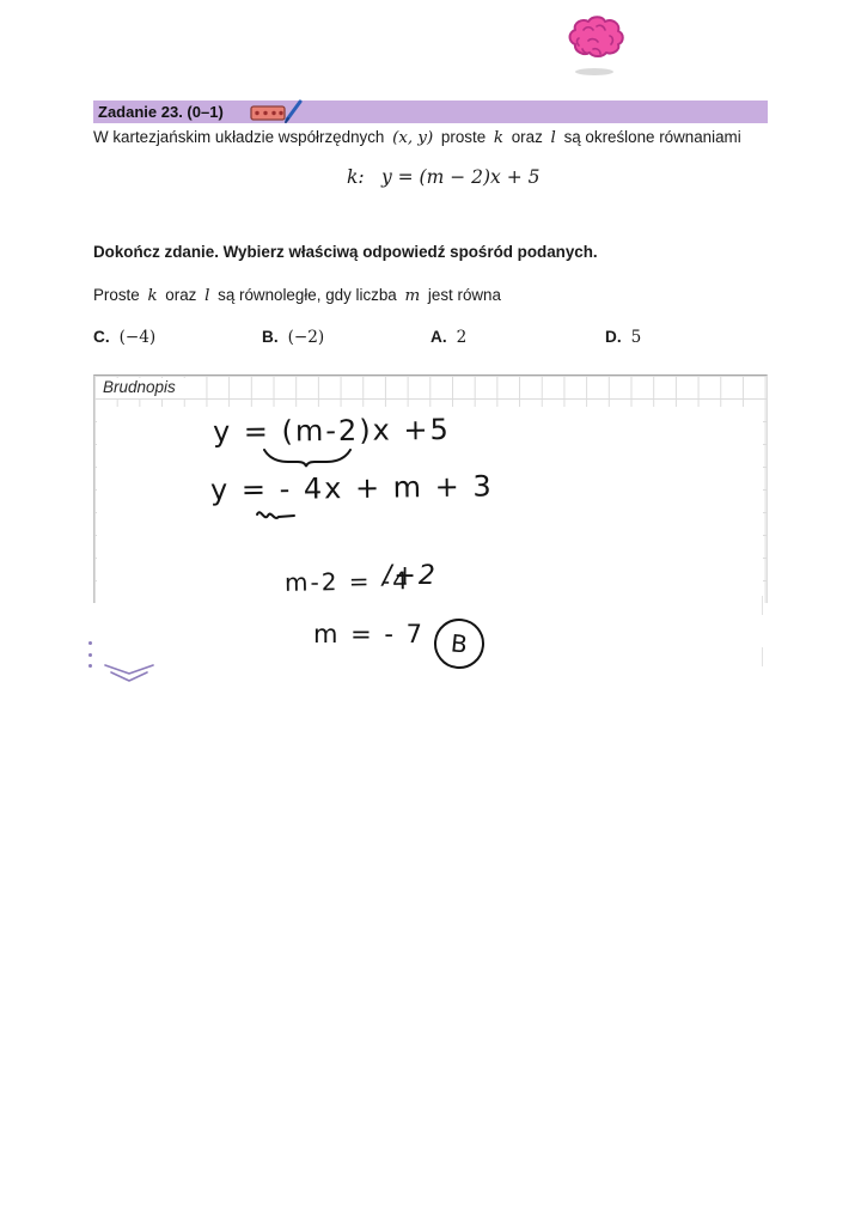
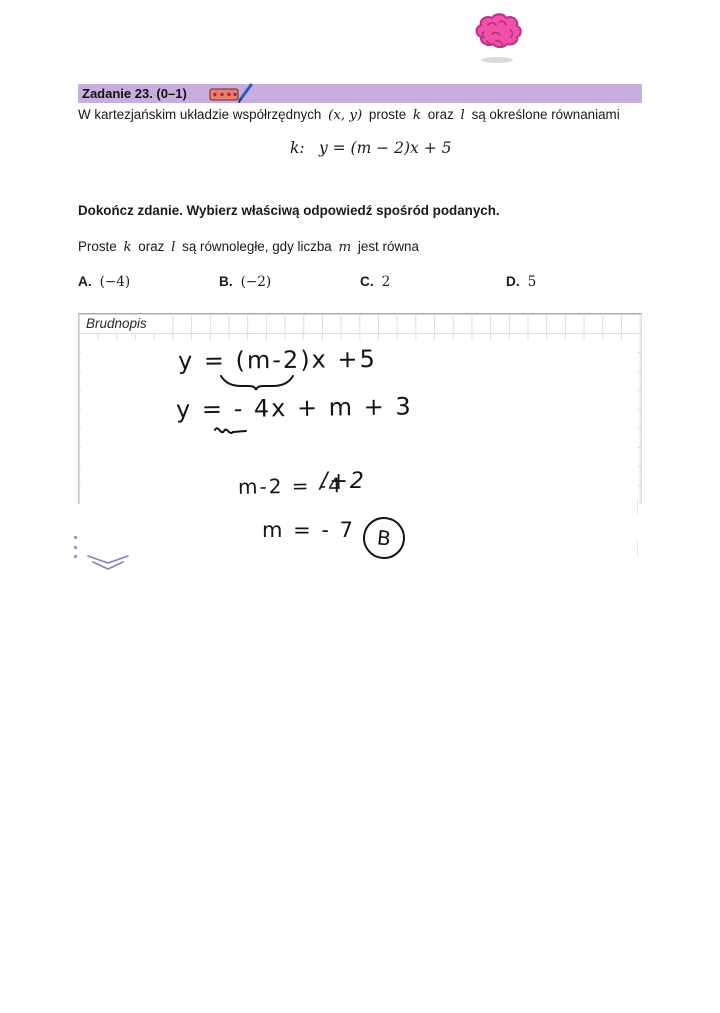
  Zadanie 23. (0–1)
  W kartezjańskim układzie współrzędnych (x, y) proste k oraz l są określone równaniami
  k: y = (m − 2)x + 5
  Dokończ zdanie. Wybierz właściwą odpowiedź spośród podanych.
  Proste k oraz l są równoległe, gdy liczba m jest równa
- C. (−4)
+ A. (−4)
  B. (−2)
- A. 2
+ C. 2
  D. 5
  Brudnopis
  y = (m-2)x +5
  y = - 4x + m + 3
  m-2 = -4
  /+2
  m = - 7
